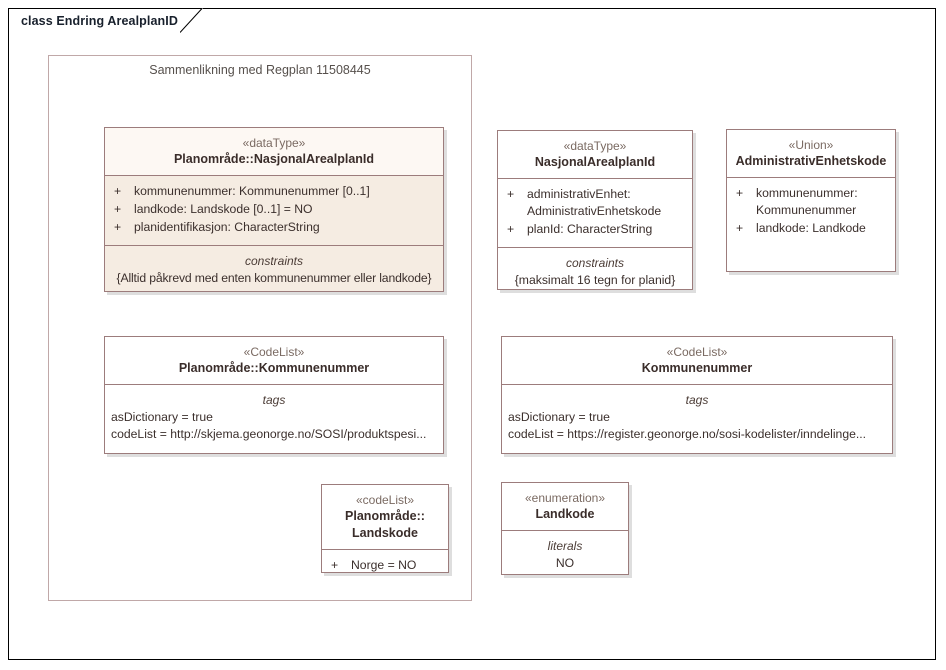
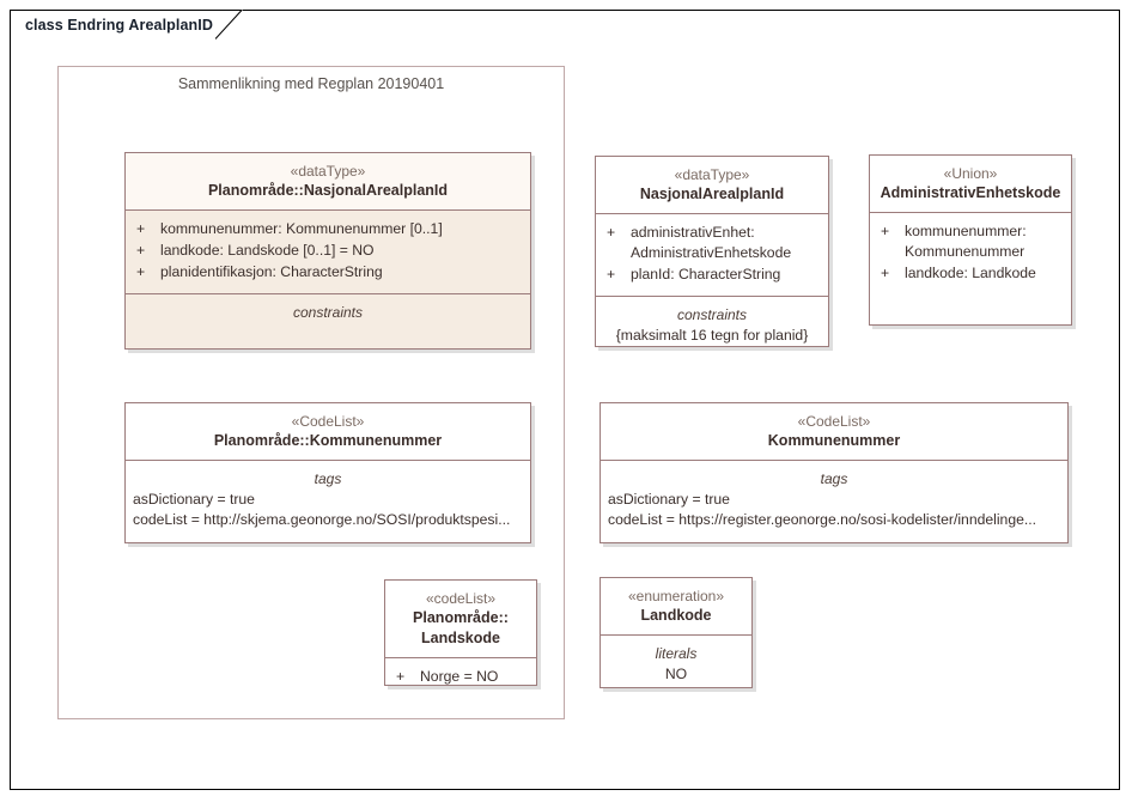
  class Endring ArealplanID
- Sammenlikning med Regplan 11508445
+ Sammenlikning med Regplan 20190401
  «dataType»
  Planområde::NasjonalArealplanId
  +
  kommunenummer: Kommunenummer [0..1]
  +
  landkode: Landskode [0..1] = NO
  +
  planidentifikasjon: CharacterString
  constraints
- {Alltid påkrevd med enten kommunenummer eller landkode}
  «dataType»
  NasjonalArealplanId
  +
  administrativEnhet: AdministrativEnhetskode
  +
  planId: CharacterString
  constraints
  {maksimalt 16 tegn for planid}
  «Union»
  AdministrativEnhetskode
  +
  kommunenummer: Kommunenummer
  +
  landkode: Landkode
  «CodeList»
  Planområde::Kommunenummer
  tags
  asDictionary = true
  codeList = http://skjema.geonorge.no/SOSI/produktspesi...
  «CodeList»
  Kommunenummer
  tags
  asDictionary = true
  codeList = https://register.geonorge.no/sosi-kodelister/inndelinge...
  «codeList»
  Planområde::
  Landskode
  +
  Norge = NO
  «enumeration»
  Landkode
  literals
  NO
